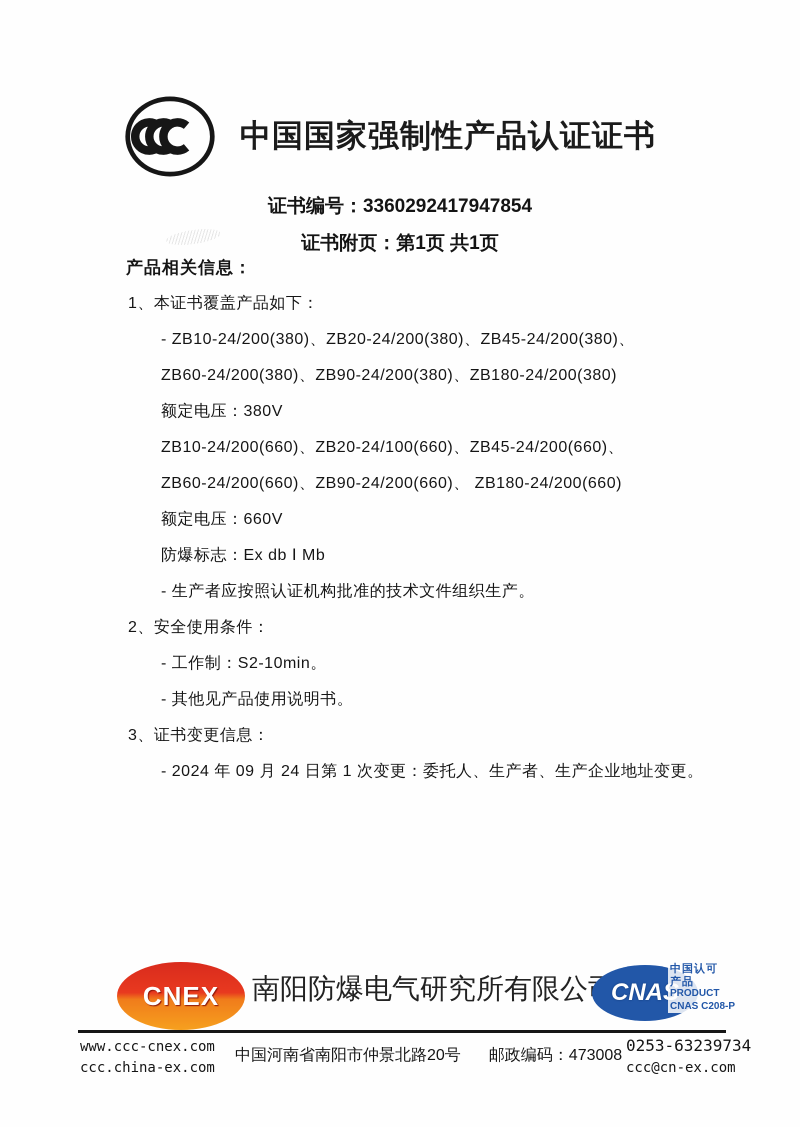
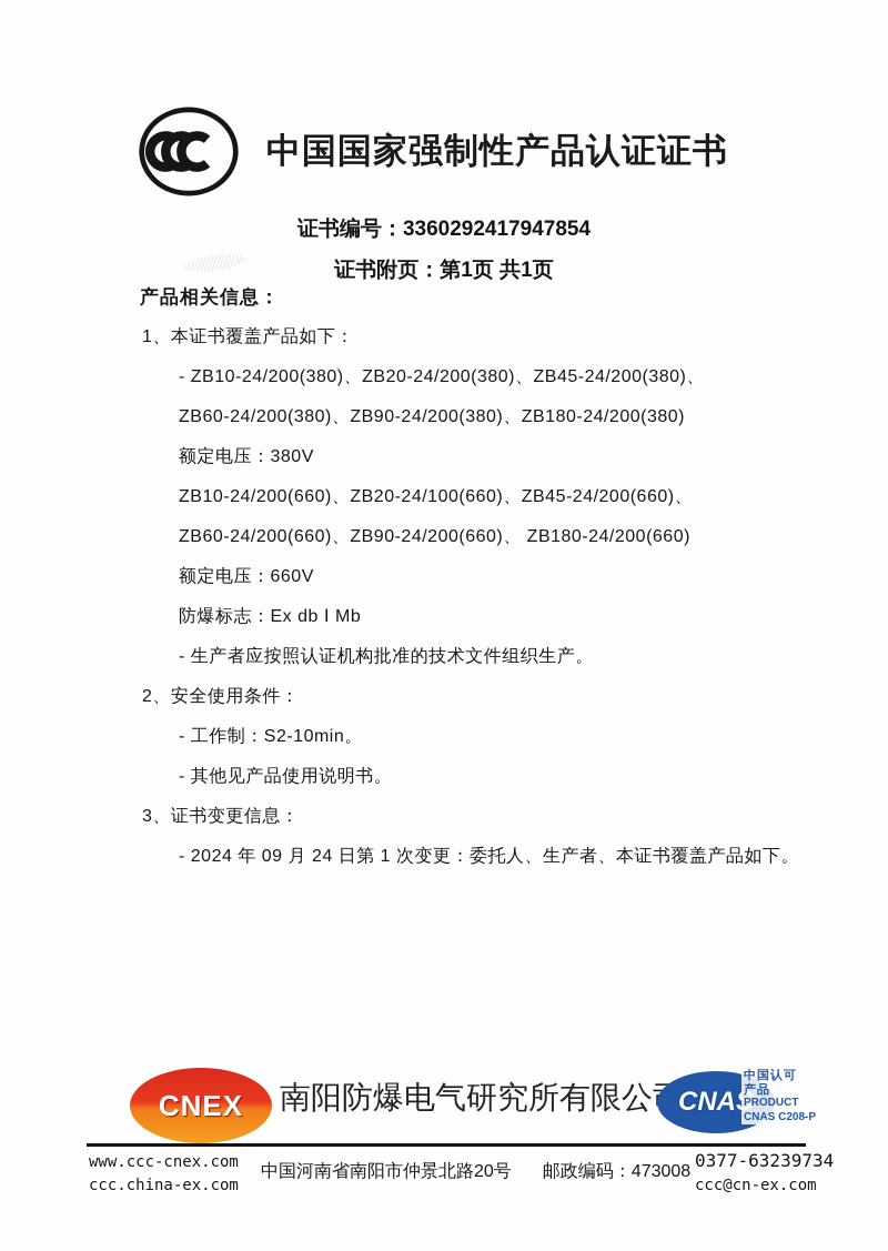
  中国国家强制性产品认证证书
  证书编号：3360292417947854
  证书附页：第1页 共1页
  产品相关信息：
  1、本证书覆盖产品如下：
  - ZB10-24/200(380)、ZB20-24/200(380)、ZB45-24/200(380)、
  ZB60-24/200(380)、ZB90-24/200(380)、ZB180-24/200(380)
  额定电压：380V
  ZB10-24/200(660)、ZB20-24/100(660)、ZB45-24/200(660)、
  ZB60-24/200(660)、ZB90-24/200(660)、 ZB180-24/200(660)
  额定电压：660V
  防爆标志：Ex db Ⅰ Mb
  - 生产者应按照认证机构批准的技术文件组织生产。
  2、安全使用条件：
  - 工作制：S2-10min。
  - 其他见产品使用说明书。
  3、证书变更信息：
- - 2024 年 09 月 24 日第 1 次变更：委托人、生产者、生产企业地址变更。
+ - 2024 年 09 月 24 日第 1 次变更：委托人、生产者、本证书覆盖产品如下。
  CNEX
  南阳防爆电气研究所有限公
  CNAS
  中国认可
  产品
  PRODUCT
  CNAS C208-P
  www.ccc-cnex.com
  ccc.china-ex.com
  中国河南省南阳市仲景北路20号 邮政编码：473008
- 0253-63239734
+ 0377-63239734
  ccc@cn-ex.com
